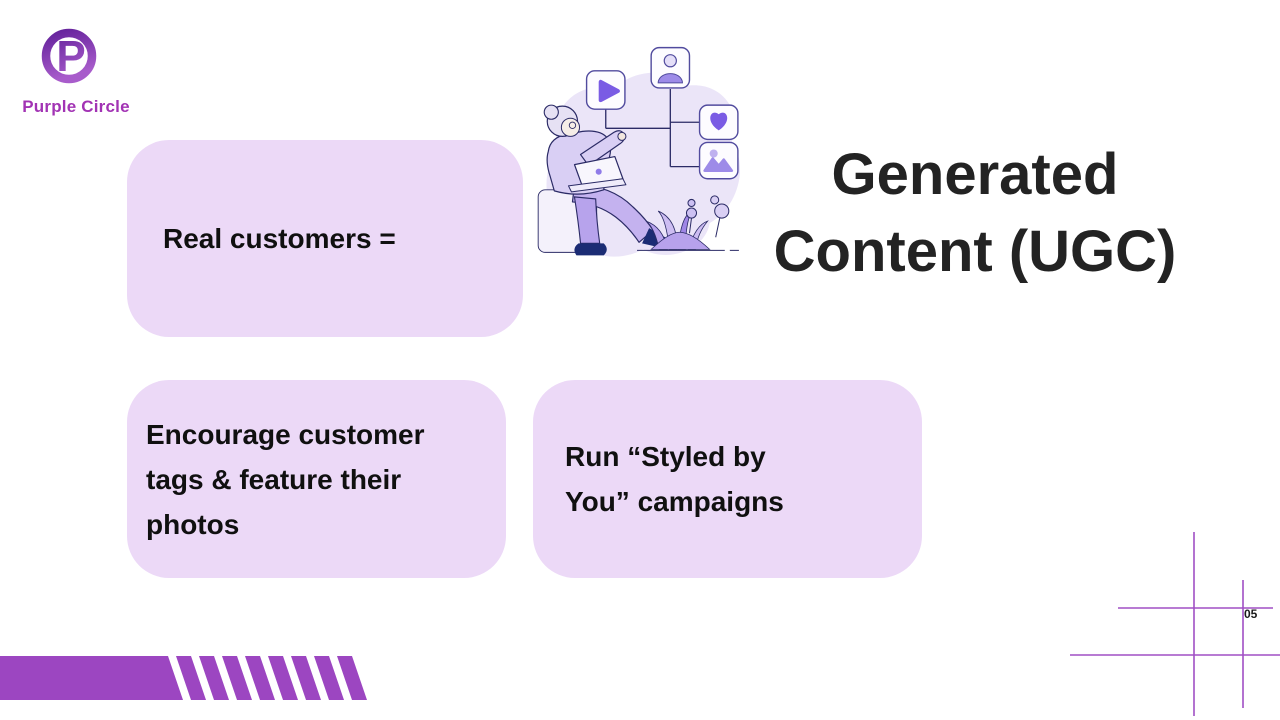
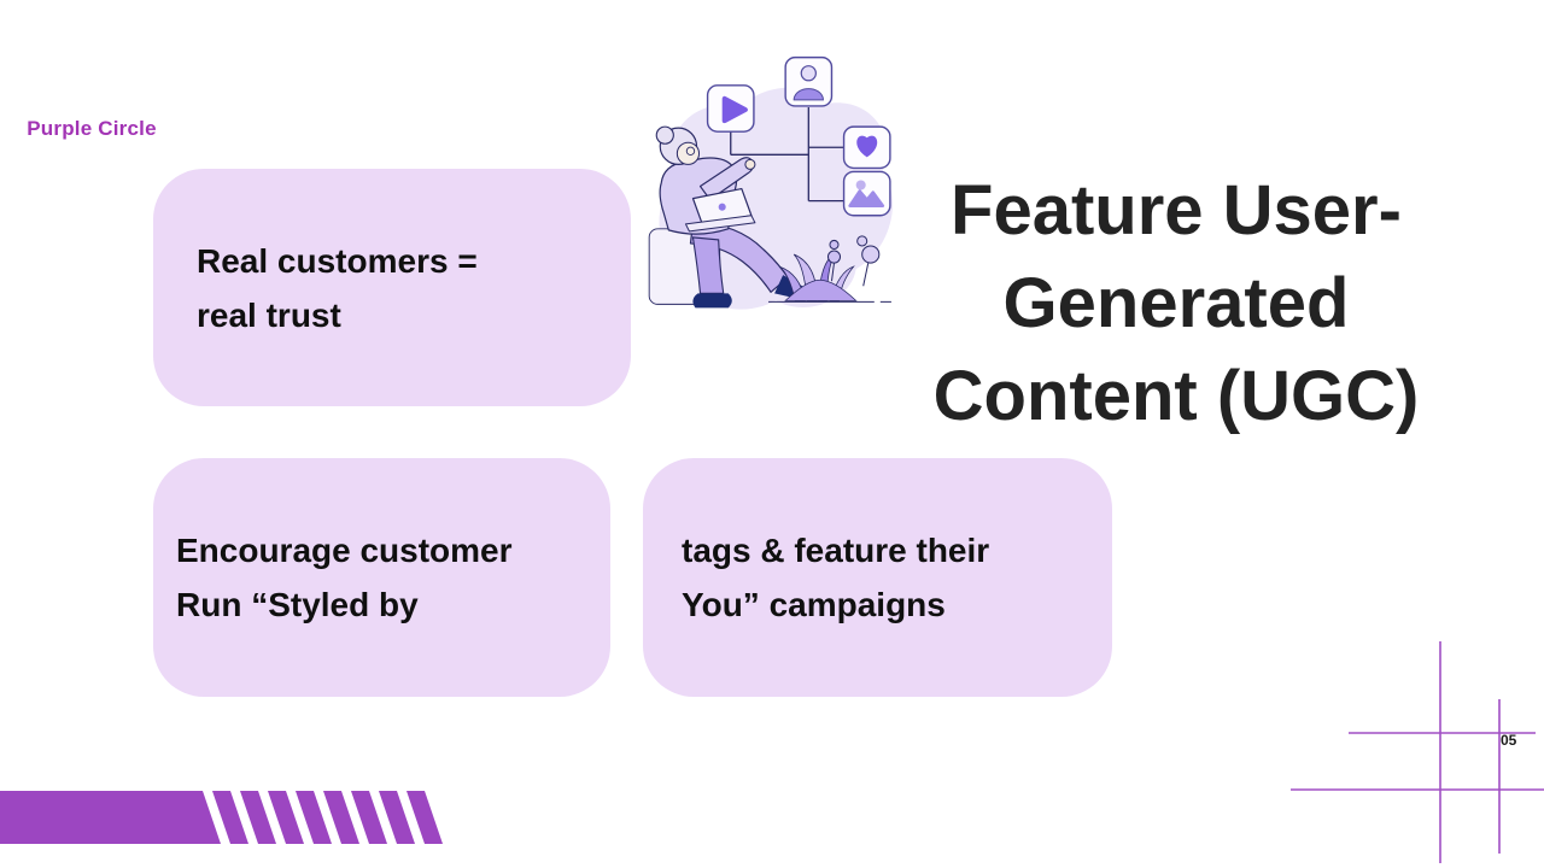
- P
  Purple Circle
+ Feature User-
  Generated
  Content (UGC)
  Real customers =
+ real trust
  Encourage customer
- tags & feature their
+ Run “Styled by
- photos
- Run “Styled by
+ tags & feature their
  You” campaigns
  05
